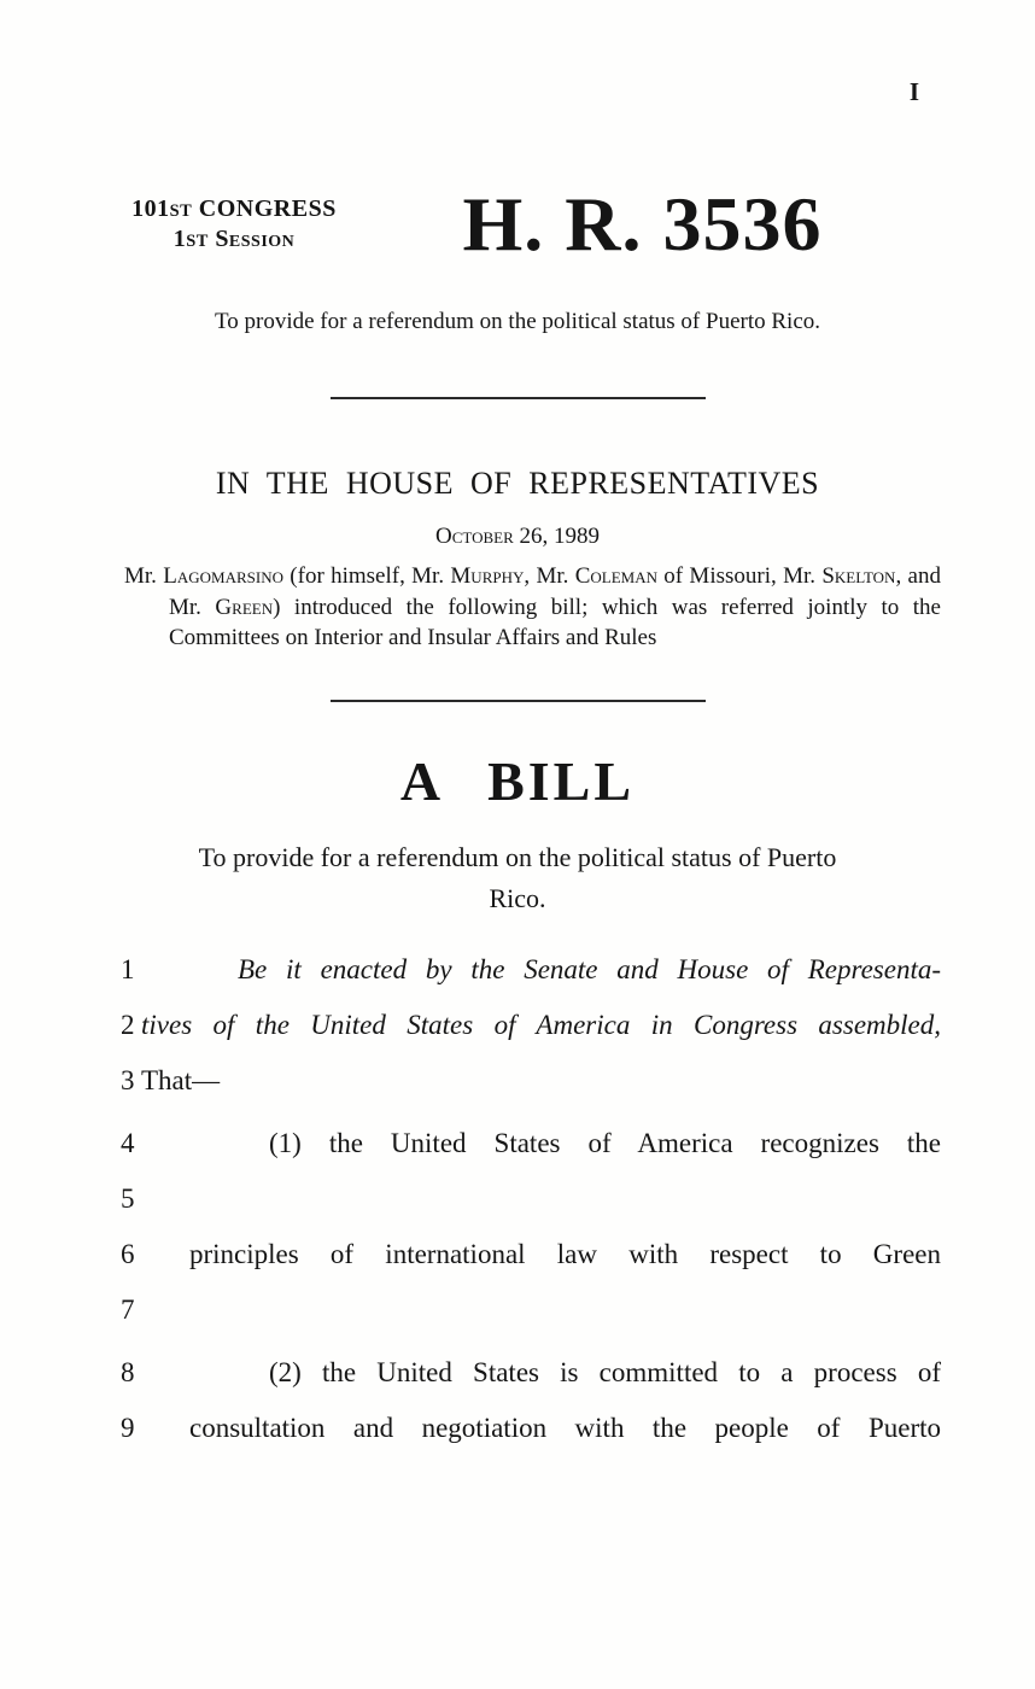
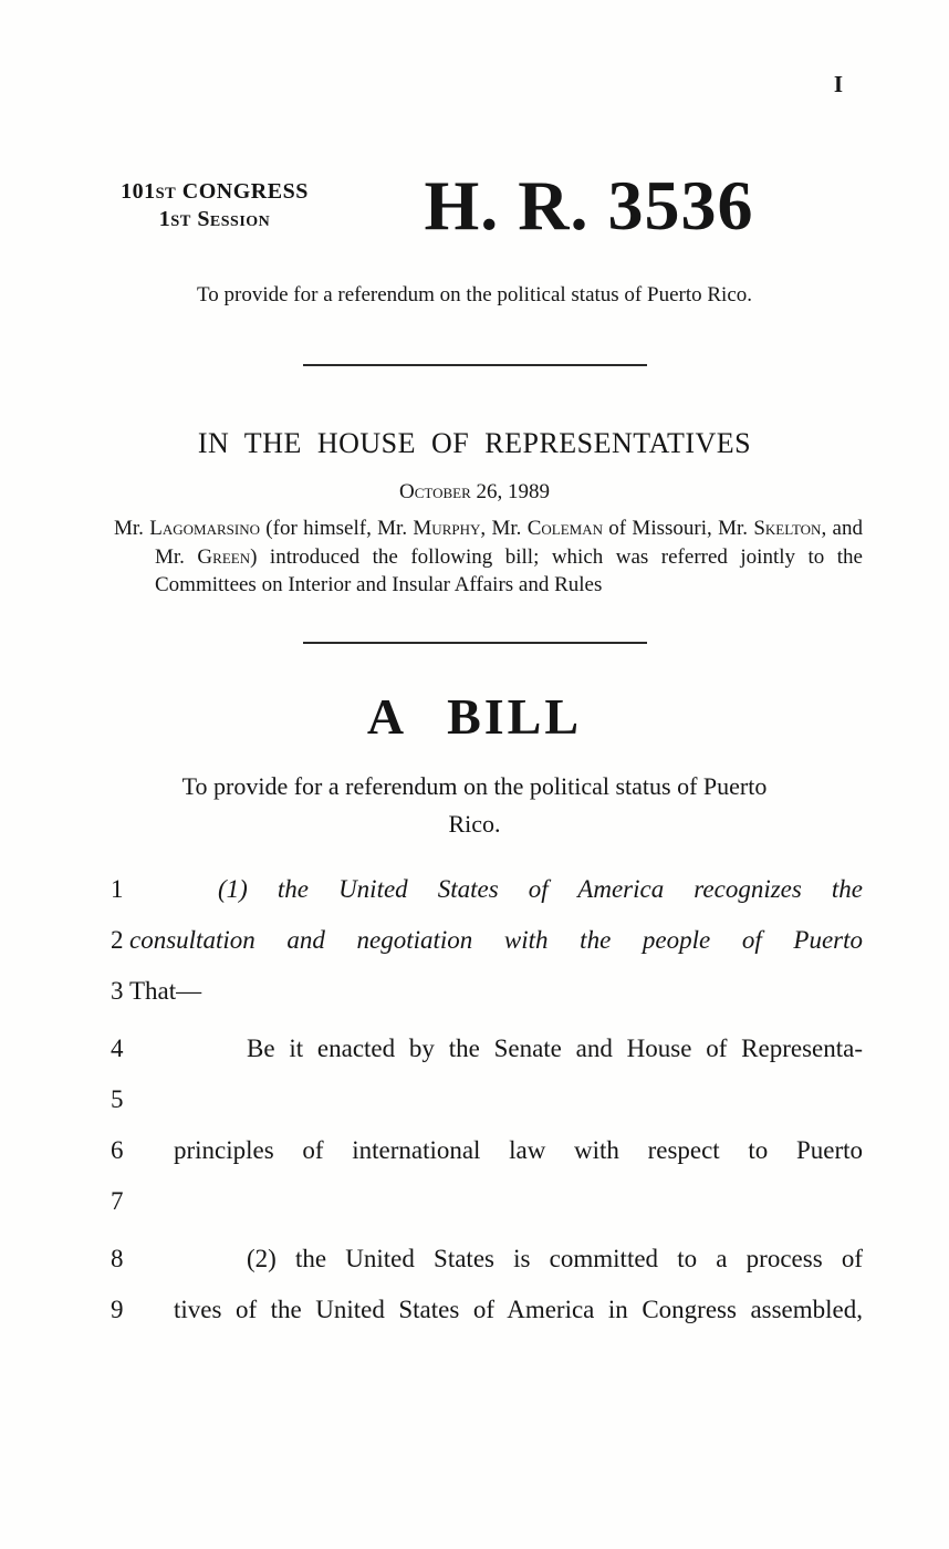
  I
  101ST CONGRESS
  1ST Session
  H. R. 3536
  To provide for a referendum on the political status of Puerto Rico.
  IN THE HOUSE OF REPRESENTATIVES
  October 26, 1989
  Mr. Lagomarsino (for himself, Mr. Murphy, Mr. Coleman of Missouri, Mr. Skelton, and Mr. Green) introduced the following bill; which was referred jointly to the Committees on Interior and Insular Affairs and Rules
  A BILL
  To provide for a referendum on the political status of Puerto
  Rico.
  1
- Be it enacted by the Senate and House of Representa-
+ (1) the United States of America recognizes the
  2
- tives of the United States of America in Congress assembled,
+ consultation and negotiation with the people of Puerto
  3
  That—
  4
- (1) the United States of America recognizes the
+ Be it enacted by the Senate and House of Representa-
  5
  6
- principles of international law with respect to Green
+ principles of international law with respect to Puerto
  7
  8
  (2) the United States is committed to a process of
  9
- consultation and negotiation with the people of Puerto
+ tives of the United States of America in Congress assembled,
